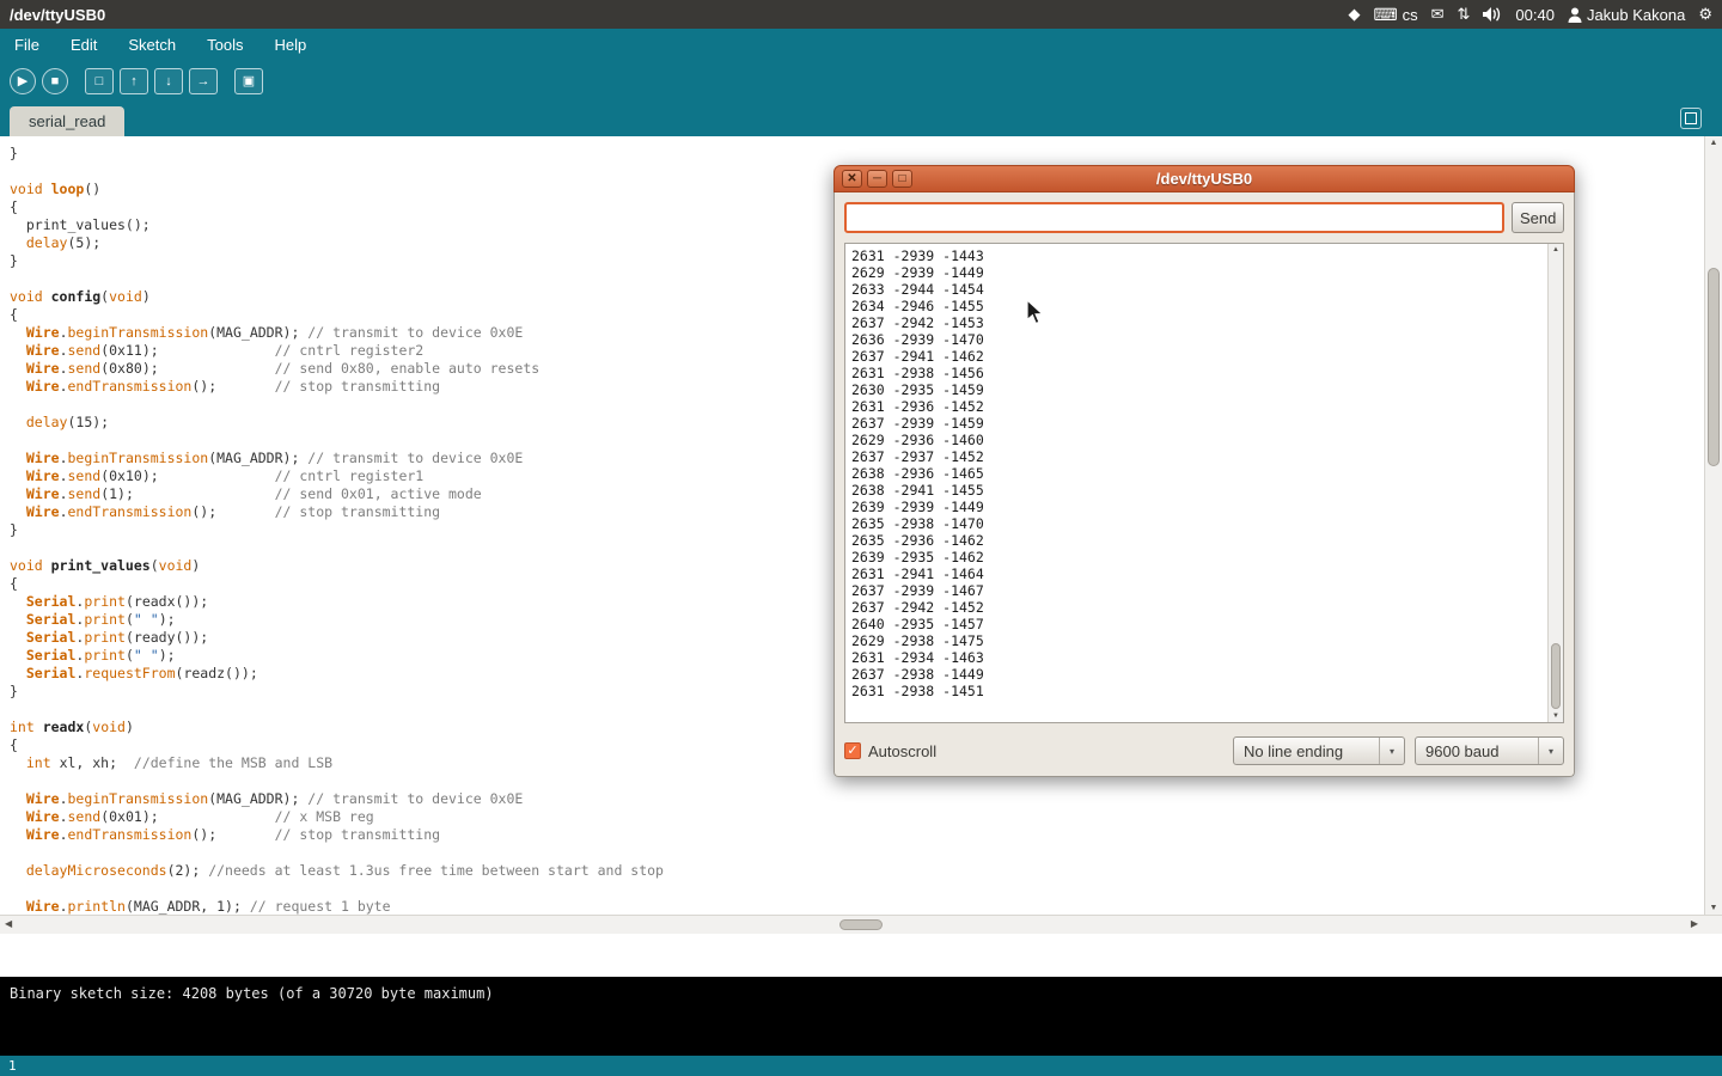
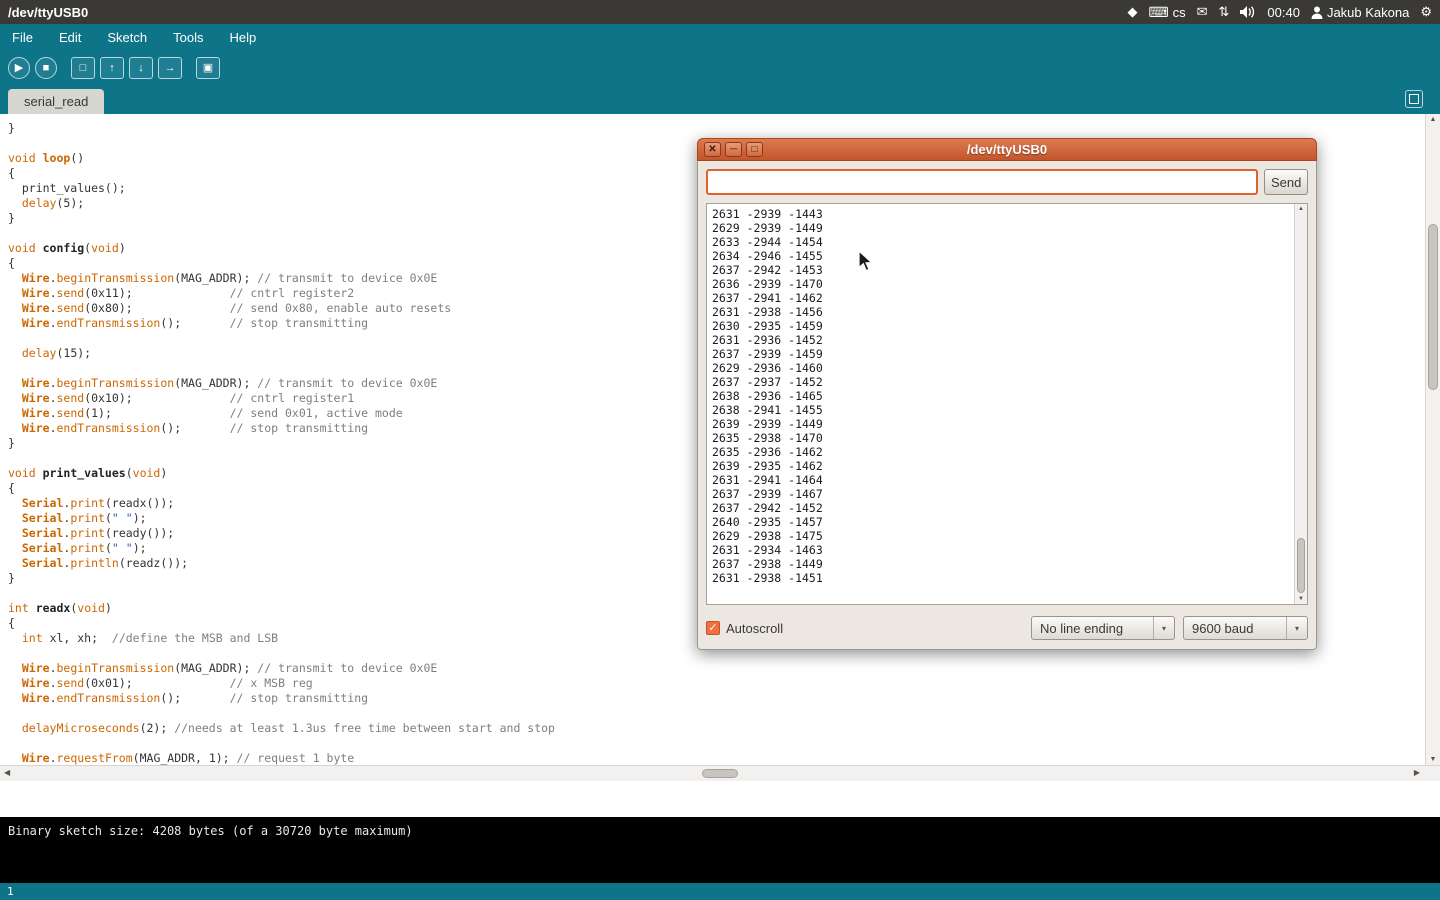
  /dev/ttyUSB0
  ◆
  ⌨
  cs
  ✉
  ⇅
  00:40
  Jakub Kakona
  ⚙
  File
  Edit
  Sketch
  Tools
  Help
  ▶
  ■
  □
  ↑
  ↓
  →
  ▣
  serial_read
  }
  void loop()
  {
  print_values();
  delay(5);
  }
  void config(void)
  {
  Wire.beginTransmission(MAG_ADDR); // transmit to device 0x0E
  Wire.send(0x11); // cntrl register2
  Wire.send(0x80); // send 0x80, enable auto resets
  Wire.endTransmission(); // stop transmitting
  delay(15);
  Wire.beginTransmission(MAG_ADDR); // transmit to device 0x0E
  Wire.send(0x10); // cntrl register1
  Wire.send(1); // send 0x01, active mode
  Wire.endTransmission(); // stop transmitting
  }
  void print_values(void)
  {
  Serial.print(readx());
  Serial.print(" ");
  Serial.print(ready());
  Serial.print(" ");
- Serial.requestFrom(readz());
+ Serial.println(readz());
  }
  int readx(void)
  {
  int xl, xh; //define the MSB and LSB
  Wire.beginTransmission(MAG_ADDR); // transmit to device 0x0E
  Wire.send(0x01); // x MSB reg
  Wire.endTransmission(); // stop transmitting
  delayMicroseconds(2); //needs at least 1.3us free time between start and stop
- Wire.println(MAG_ADDR, 1); // request 1 byte
+ Wire.requestFrom(MAG_ADDR, 1); // request 1 byte
  ◀
  ▶
  Binary sketch size: 4208 bytes (of a 30720 byte maximum)
  1
  ✕
  ─
  □
  /dev/ttyUSB0
  Send
  2631 -2939 -1443
  2629 -2939 -1449
  2633 -2944 -1454
  2634 -2946 -1455
  2637 -2942 -1453
  2636 -2939 -1470
  2637 -2941 -1462
  2631 -2938 -1456
  2630 -2935 -1459
  2631 -2936 -1452
  2637 -2939 -1459
  2629 -2936 -1460
  2637 -2937 -1452
  2638 -2936 -1465
  2638 -2941 -1455
  2639 -2939 -1449
  2635 -2938 -1470
  2635 -2936 -1462
  2639 -2935 -1462
  2631 -2941 -1464
  2637 -2939 -1467
  2637 -2942 -1452
  2640 -2935 -1457
  2629 -2938 -1475
  2631 -2934 -1463
  2637 -2938 -1449
  2631 -2938 -1451
  ✓
  Autoscroll
  No line ending
  ▾
  9600 baud
  ▾
